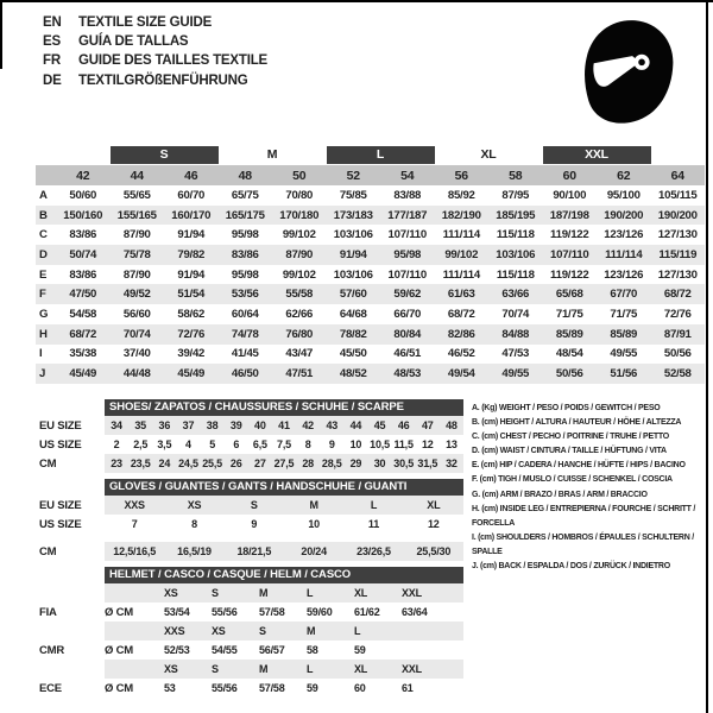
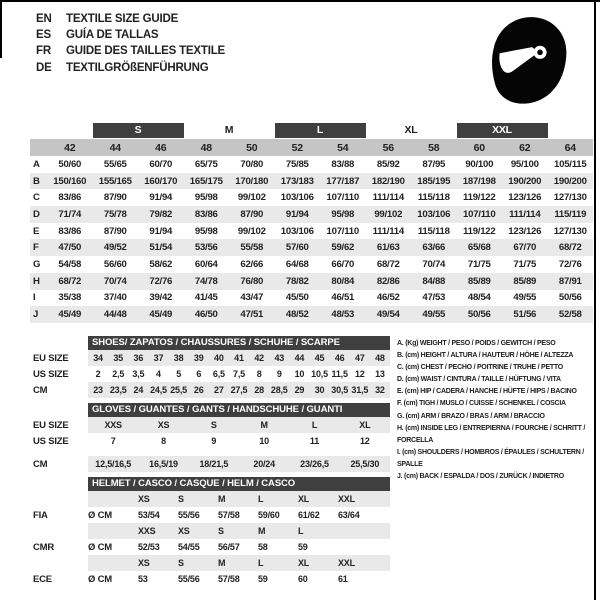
  EN
  TEXTILE SIZE GUIDE
  ES
  GUÍA DE TALLAS
  FR
  GUIDE DES TAILLES TEXTILE
  DE
  TEXTILGRÖßENFÜHRUNG
  S
  M
  L
  XL
  XXL
  42
  44
  46
  48
  50
  52
  54
  56
  58
  60
  62
  64
  A
  50/60
  55/65
  60/70
  65/75
  70/80
  75/85
  83/88
  85/92
  87/95
  90/100
  95/100
  105/115
  B
  150/160
  155/165
  160/170
  165/175
  170/180
  173/183
  177/187
  182/190
  185/195
  187/198
  190/200
  190/200
  C
  83/86
  87/90
  91/94
  95/98
  99/102
  103/106
  107/110
  111/114
  115/118
  119/122
  123/126
  127/130
  D
- 50/74
+ 71/74
  75/78
  79/82
  83/86
  87/90
  91/94
  95/98
  99/102
  103/106
  107/110
  111/114
  115/119
  E
  83/86
  87/90
  91/94
  95/98
  99/102
  103/106
  107/110
  111/114
  115/118
  119/122
  123/126
  127/130
  F
  47/50
  49/52
  51/54
  53/56
  55/58
  57/60
  59/62
  61/63
  63/66
  65/68
  67/70
  68/72
  G
  54/58
  56/60
  58/62
  60/64
  62/66
  64/68
  66/70
  68/72
  70/74
  71/75
  71/75
  72/76
  H
  68/72
  70/74
  72/76
  74/78
  76/80
  78/82
  80/84
  82/86
  84/88
  85/89
  85/89
  87/91
  I
  35/38
  37/40
  39/42
  41/45
  43/47
  45/50
  46/51
  46/52
  47/53
  48/54
  49/55
  50/56
  J
  45/49
  44/48
  45/49
  46/50
  47/51
  48/52
  48/53
  49/54
  49/55
  50/56
  51/56
  52/58
  SHOES/ ZAPATOS / CHAUSSURES / SCHUHE / SCARPE
  EU SIZE
  34
  35
  36
  37
  38
  39
  40
  41
  42
  43
  44
  45
  46
  47
  48
  US SIZE
  2
  2,5
  3,5
  4
  5
  6
  6,5
  7,5
  8
  9
  10
  10,5
  11,5
  12
  13
  CM
  23
  23,5
  24
  24,5
  25,5
  26
  27
  27,5
  28
  28,5
  29
  30
  30,5
  31,5
  32
  GLOVES / GUANTES / GANTS / HANDSCHUHE / GUANTI
  EU SIZE
  XXS
  XS
  S
  M
  L
  XL
  US SIZE
  7
  8
  9
  10
  11
  12
  CM
  12,5/16,5
  16,5/19
  18/21,5
  20/24
  23/26,5
  25,5/30
  HELMET / CASCO / CASQUE / HELM / CASCO
  XS
  S
  M
  L
  XL
  XXL
  FIA
  Ø CM
  53/54
  55/56
  57/58
  59/60
  61/62
  63/64
  XXS
  XS
  S
  M
  L
  CMR
  Ø CM
  52/53
  54/55
  56/57
  58
  59
  XS
  S
  M
  L
  XL
  XXL
  ECE
  Ø CM
  53
  55/56
  57/58
  59
  60
  61
